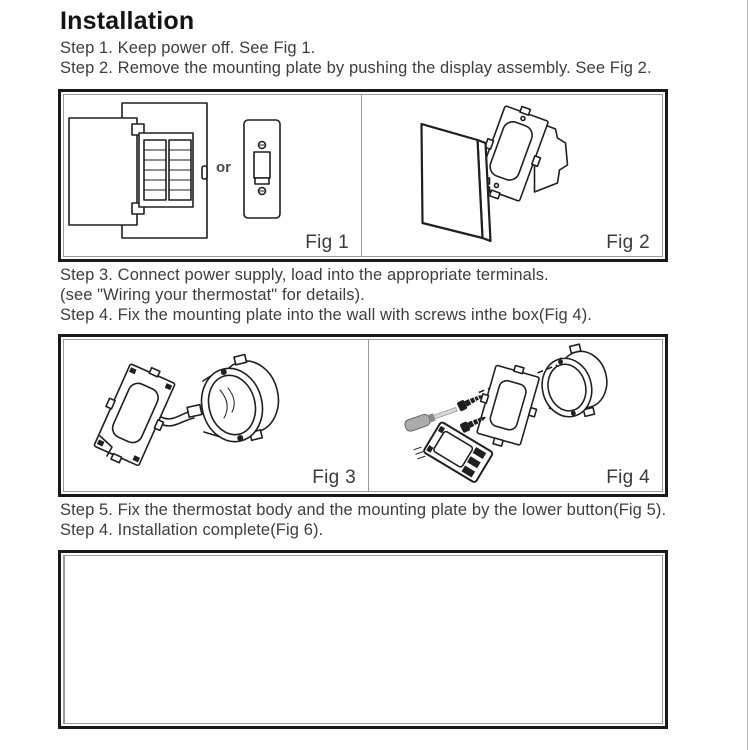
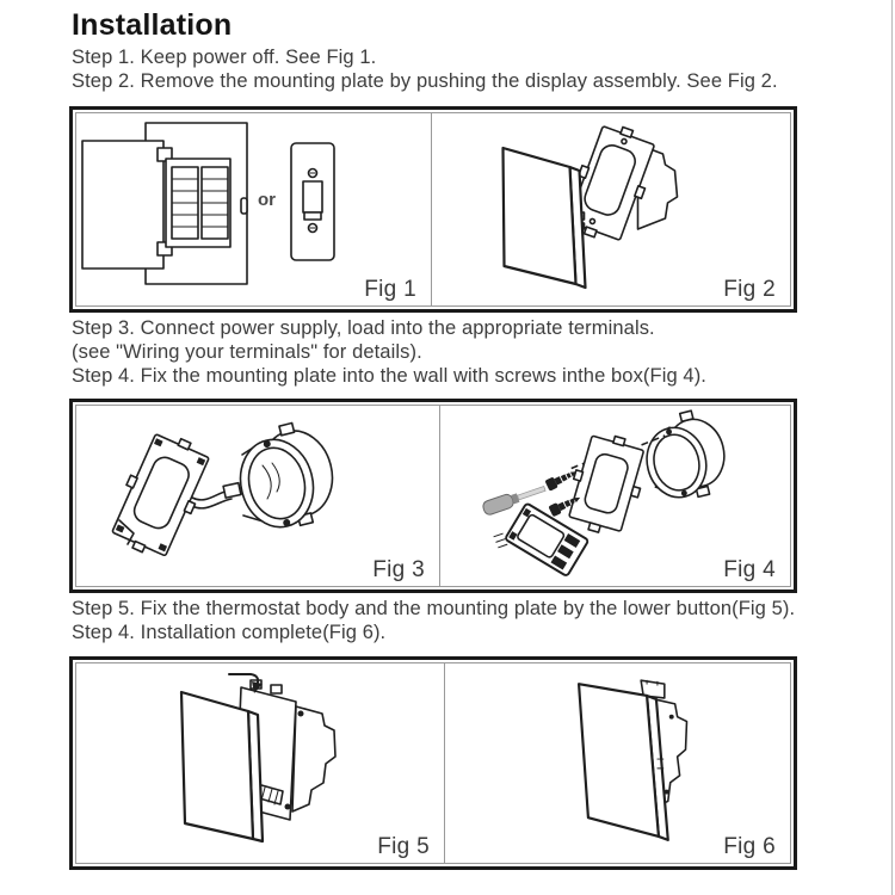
  Installation
  Step 1. Keep power off. See Fig 1.
  Step 2. Remove the mounting plate by pushing the display assembly. See Fig 2.
  or
  Fig 1
  Fig 2
  Step 3. Connect power supply, load into the appropriate terminals.
- (see "Wiring your thermostat" for details).
+ (see "Wiring your terminals" for details).
  Step 4. Fix the mounting plate into the wall with screws inthe box(Fig 4).
  Fig 3
  Fig 4
  Step 5. Fix the thermostat body and the mounting plate by the lower button(Fig 5).
  Step 4. Installation complete(Fig 6).
+ Fig 5
+ Fig 6
